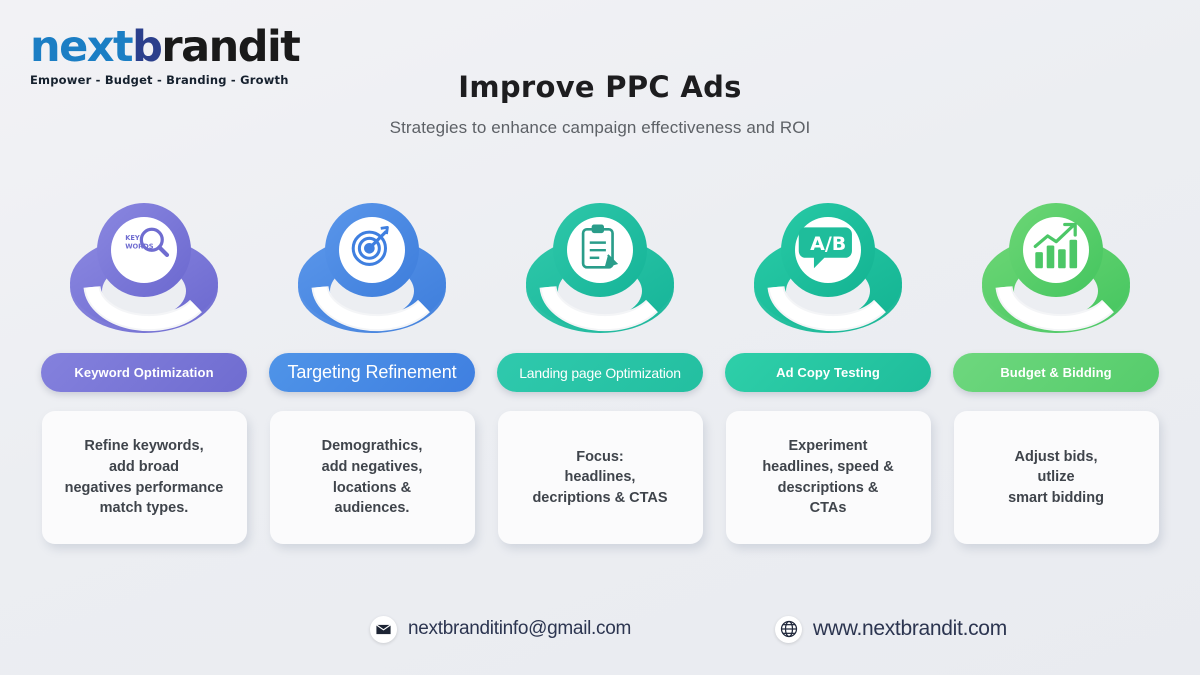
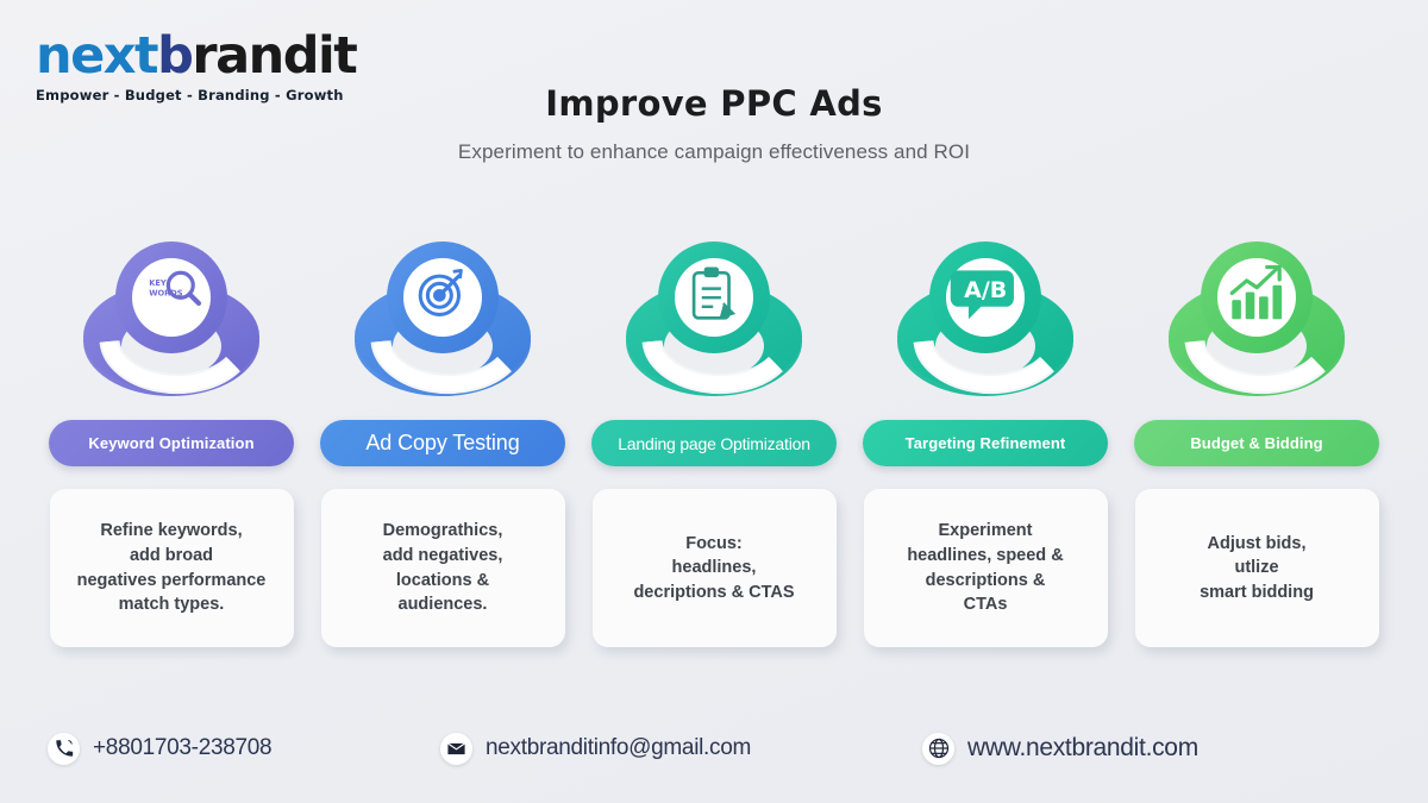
  nextbrandit
  Empower - Budget - Branding - Growth
  Improve PPC Ads
- Strategies to enhance campaign effectiveness and ROI
+ Experiment to enhance campaign effectiveness and ROI
  KEY
  WORDS
  Keyword Optimization
  Refine keywords,
  add broad
  negatives performance
  match types.
- Targeting Refinement
+ Ad Copy Testing
  Demograthics,
  add negatives,
  locations &
  audiences.
  Landing page Optimization
  Focus:
  headlines,
  decriptions & CTAS
  A/B
- Ad Copy Testing
+ Targeting Refinement
  Experiment
  headlines, speed &
  descriptions &
  CTAs
  Budget & Bidding
  Adjust bids,
  utlize
  smart bidding
+ +8801703-238708
  nextbranditinfo@gmail.com
  www.nextbrandit.com
